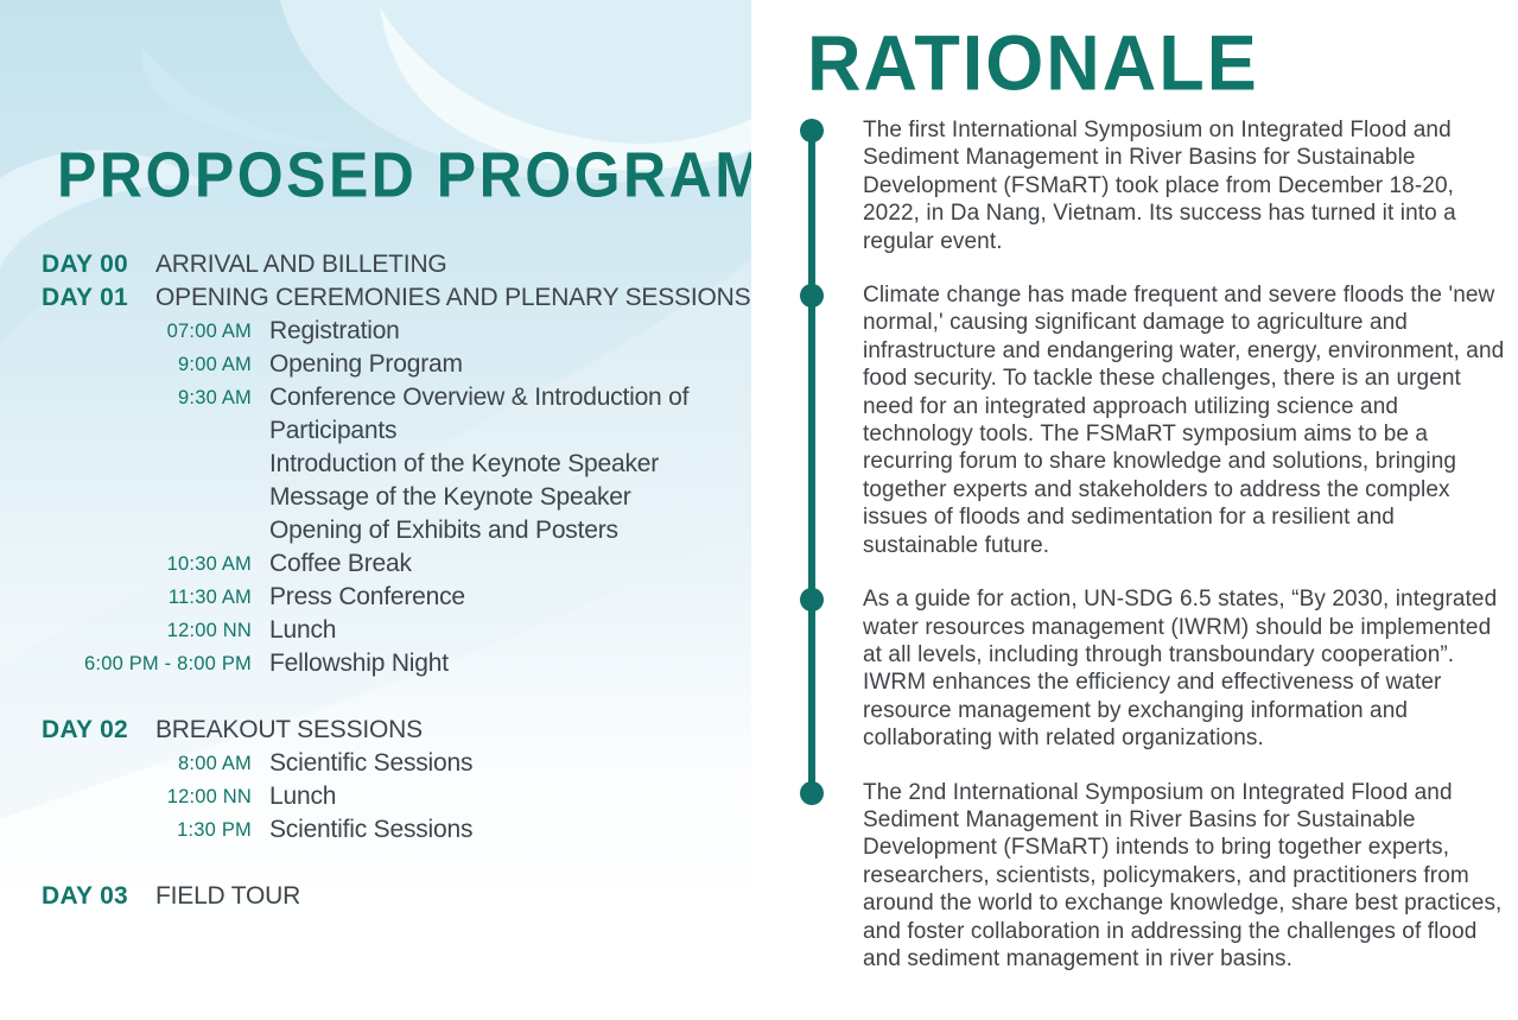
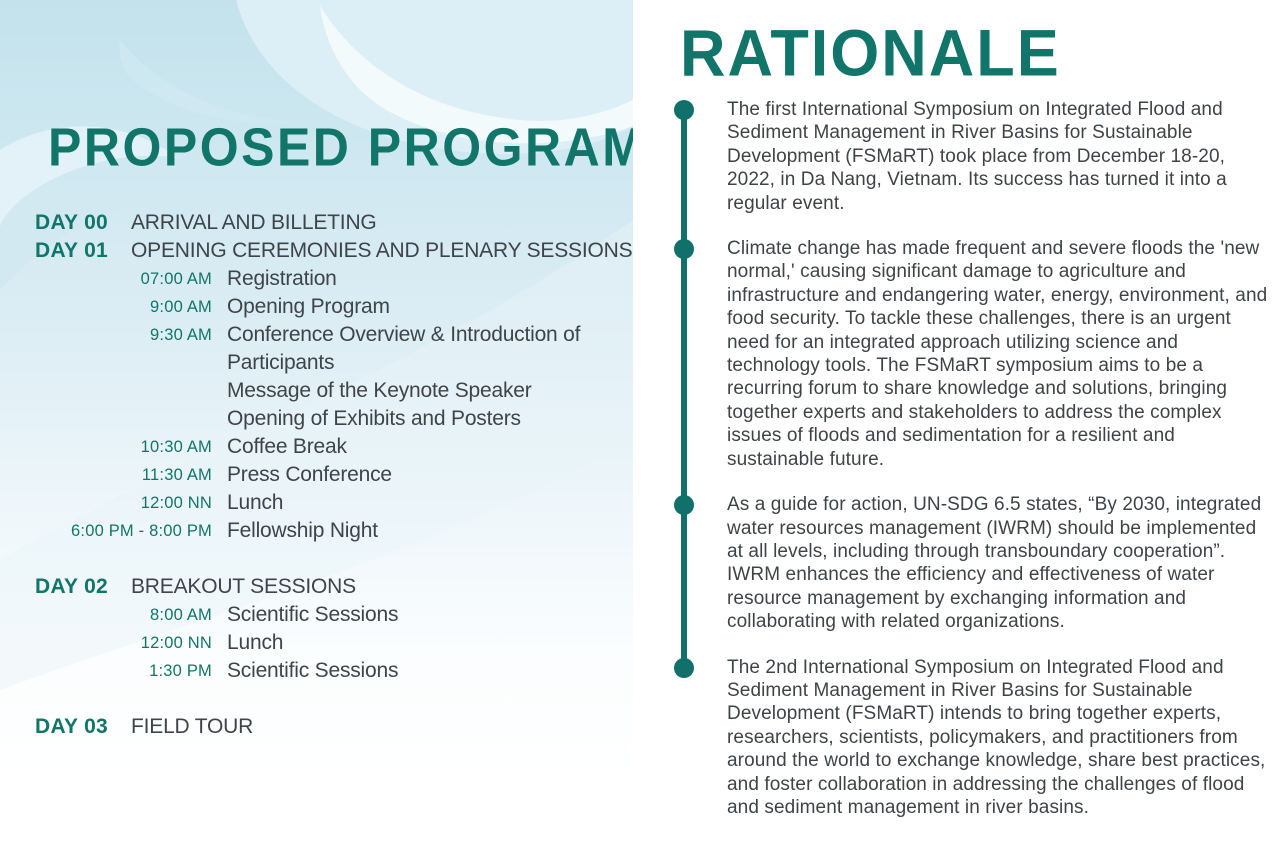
  PROPOSED PROGRAM
  DAY 00
  ARRIVAL AND BILLETING
  DAY 01
  OPENING CEREMONIES AND PLENARY SESSIONS
  07:00 AM
  Registration
  9:00 AM
  Opening Program
  9:30 AM
  Conference Overview & Introduction of
  Participants
- Introduction of the Keynote Speaker
  Message of the Keynote Speaker
  Opening of Exhibits and Posters
  10:30 AM
  Coffee Break
  11:30 AM
  Press Conference
  12:00 NN
  Lunch
  6:00 PM - 8:00 PM
  Fellowship Night
  DAY 02
  BREAKOUT SESSIONS
  8:00 AM
  Scientific Sessions
  12:00 NN
  Lunch
  1:30 PM
  Scientific Sessions
  DAY 03
  FIELD TOUR
  RATIONALE
  The first International Symposium on Integrated Flood and Sediment Management in River Basins for Sustainable Development (FSMaRT) took place from December 18-20, 2022, in Da Nang, Vietnam. Its success has turned it into a regular event.
  Climate change has made frequent and severe floods the 'new normal,' causing significant damage to agriculture and infrastructure and endangering water, energy, environment, and food security. To tackle these challenges, there is an urgent need for an integrated approach utilizing science and technology tools. The FSMaRT symposium aims to be a recurring forum to share knowledge and solutions, bringing together experts and stakeholders to address the complex issues of floods and sedimentation for a resilient and sustainable future.
  As a guide for action, UN-SDG 6.5 states, “By 2030, integrated water resources management (IWRM) should be implemented at all levels, including through transboundary cooperation”. IWRM enhances the efficiency and effectiveness of water resource management by exchanging information and collaborating with related organizations.
  The 2nd International Symposium on Integrated Flood and Sediment Management in River Basins for Sustainable Development (FSMaRT) intends to bring together experts, researchers, scientists, policymakers, and practitioners from around the world to exchange knowledge, share best practices, and foster collaboration in addressing the challenges of flood and sediment management in river basins.
